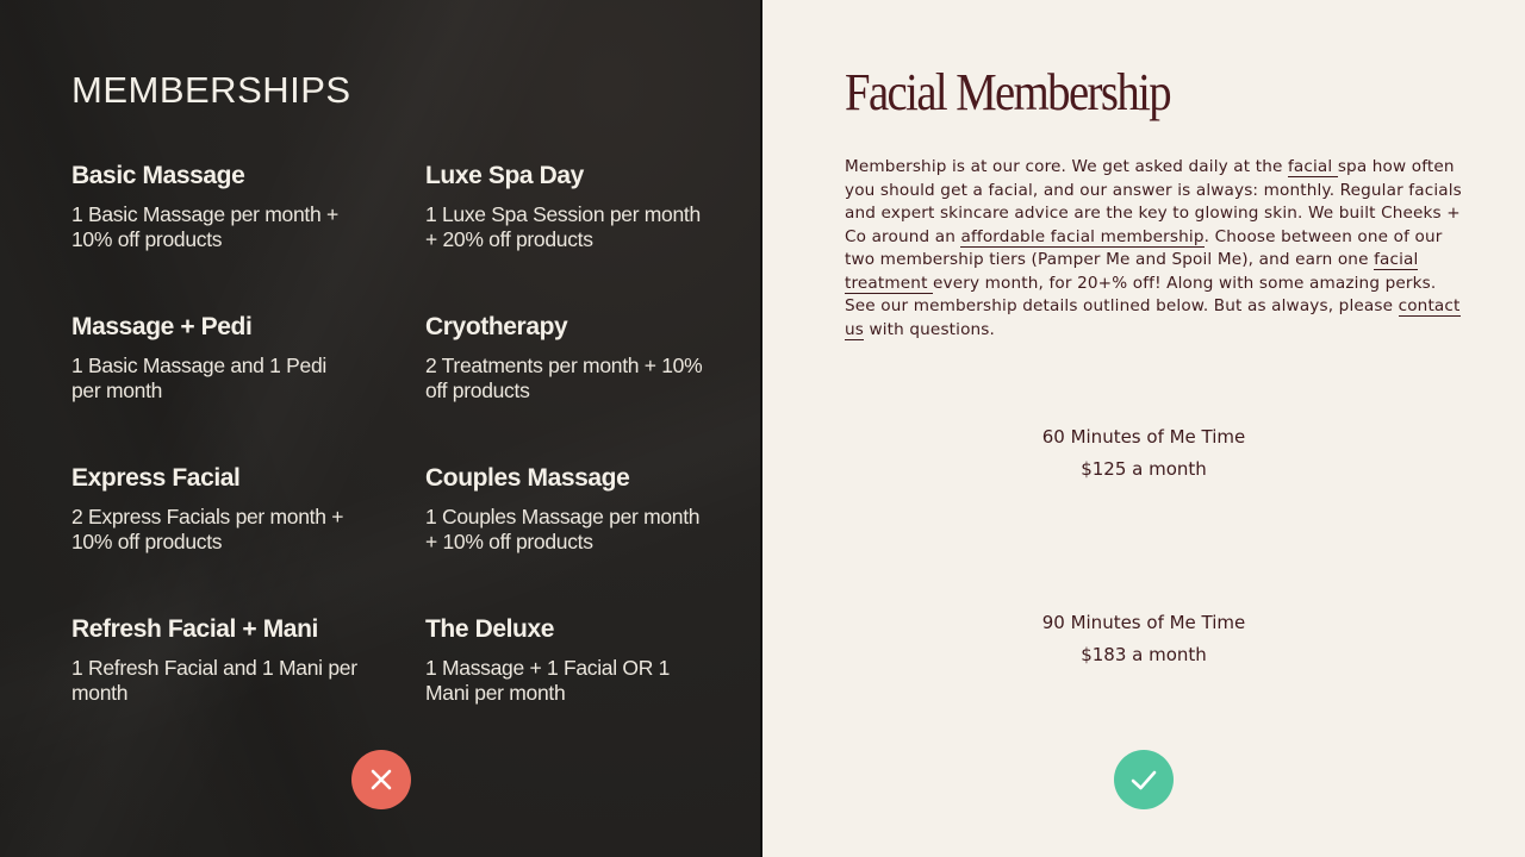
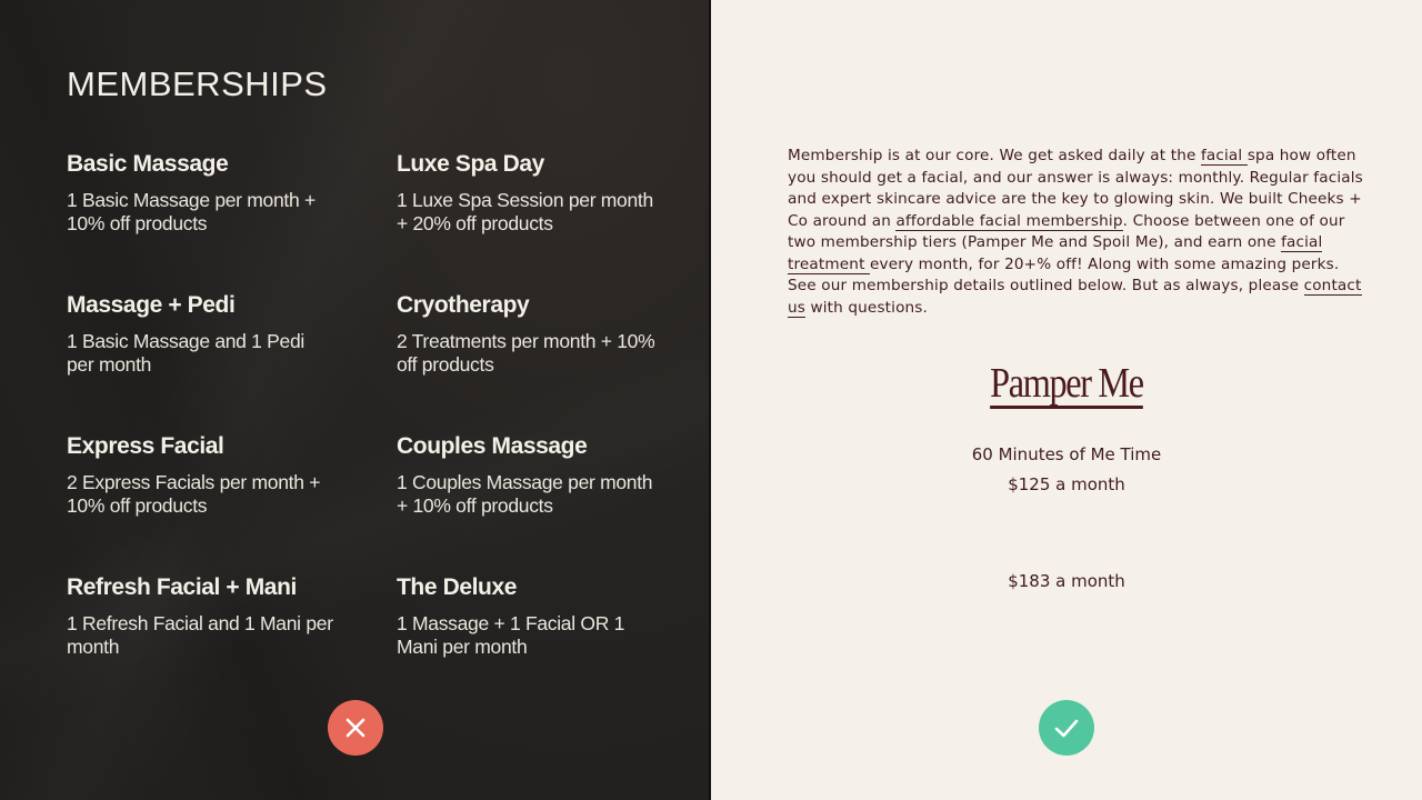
  MEMBERSHIPS
  Basic Massage
  1 Basic Massage per month + 10% off products
  Luxe Spa Day
  1 Luxe Spa Session per month + 20% off products
  Massage + Pedi
  1 Basic Massage and 1 Pedi per month
  Cryotherapy
  2 Treatments per month + 10% off products
  Express Facial
  2 Express Facials per month + 10% off products
  Couples Massage
  1 Couples Massage per month + 10% off products
  Refresh Facial + Mani
  1 Refresh Facial and 1 Mani per month
  The Deluxe
  1 Massage + 1 Facial OR 1 Mani per month
- Facial Membership
  Membership is at our core. We get asked daily at the facial spa how often you should get a facial, and our answer is always: monthly. Regular facials and expert skincare advice are the key to glowing skin. We built Cheeks + Co around an affordable facial membership. Choose between one of our two membership tiers (Pamper Me and Spoil Me), and earn one facial treatment every month, for 20+% off! Along with some amazing perks. See our membership details outlined below. But as always, please contact us with questions.
+ Pamper Me
  60 Minutes of Me Time
  $125 a month
- 90 Minutes of Me Time
  $183 a month
